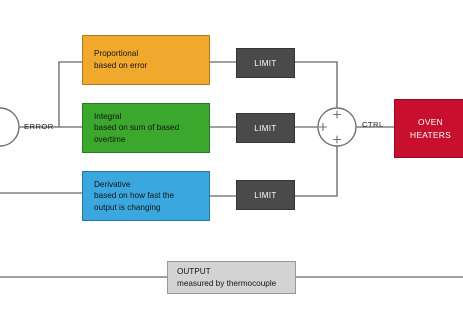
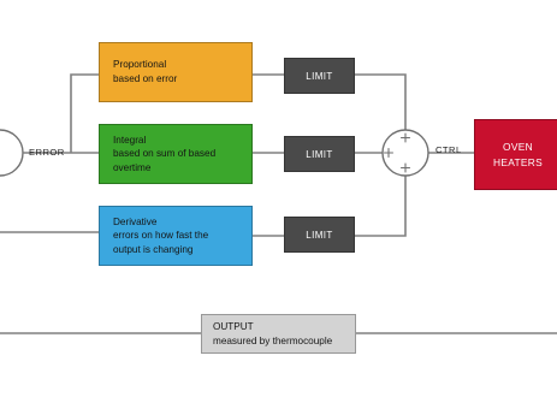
  ERROR
  CTRL
  Proportional
  based on error
  Integral
  based on sum of based
  overtime
  Derivative
- based on how fast the
+ errors on how fast the
  output is changing
  LIMIT
  LIMIT
  LIMIT
  OVEN
  HEATERS
  OUTPUT
  measured by thermocouple
